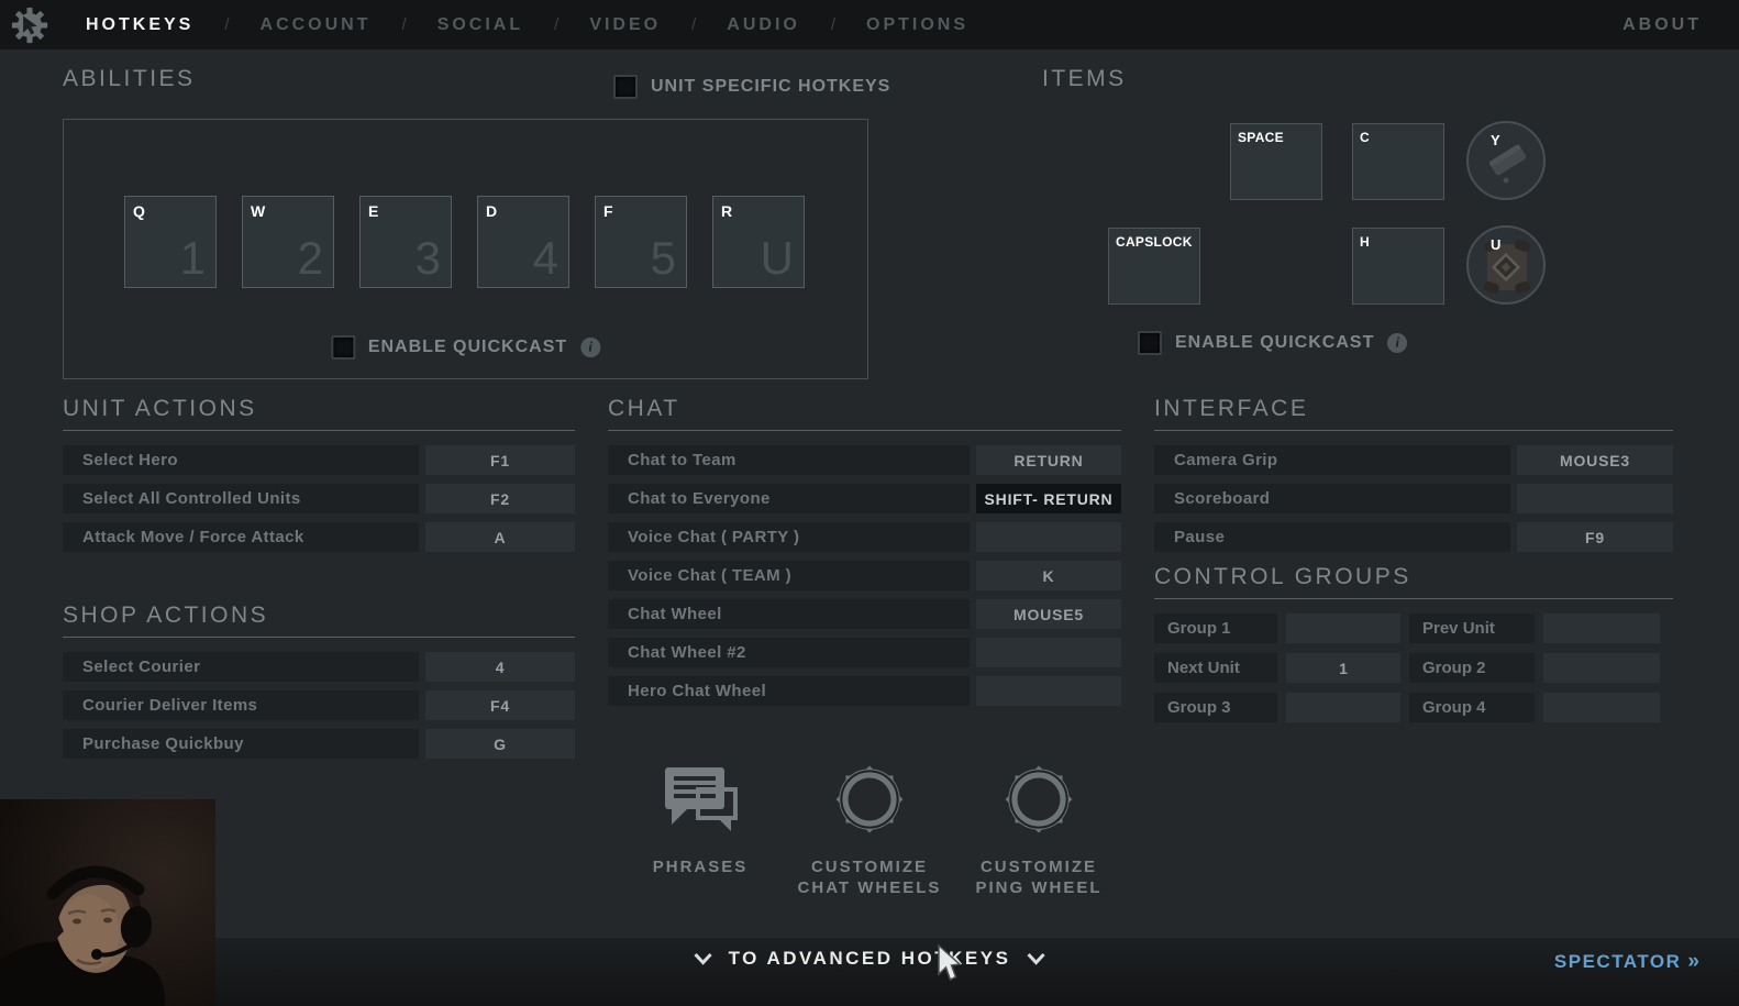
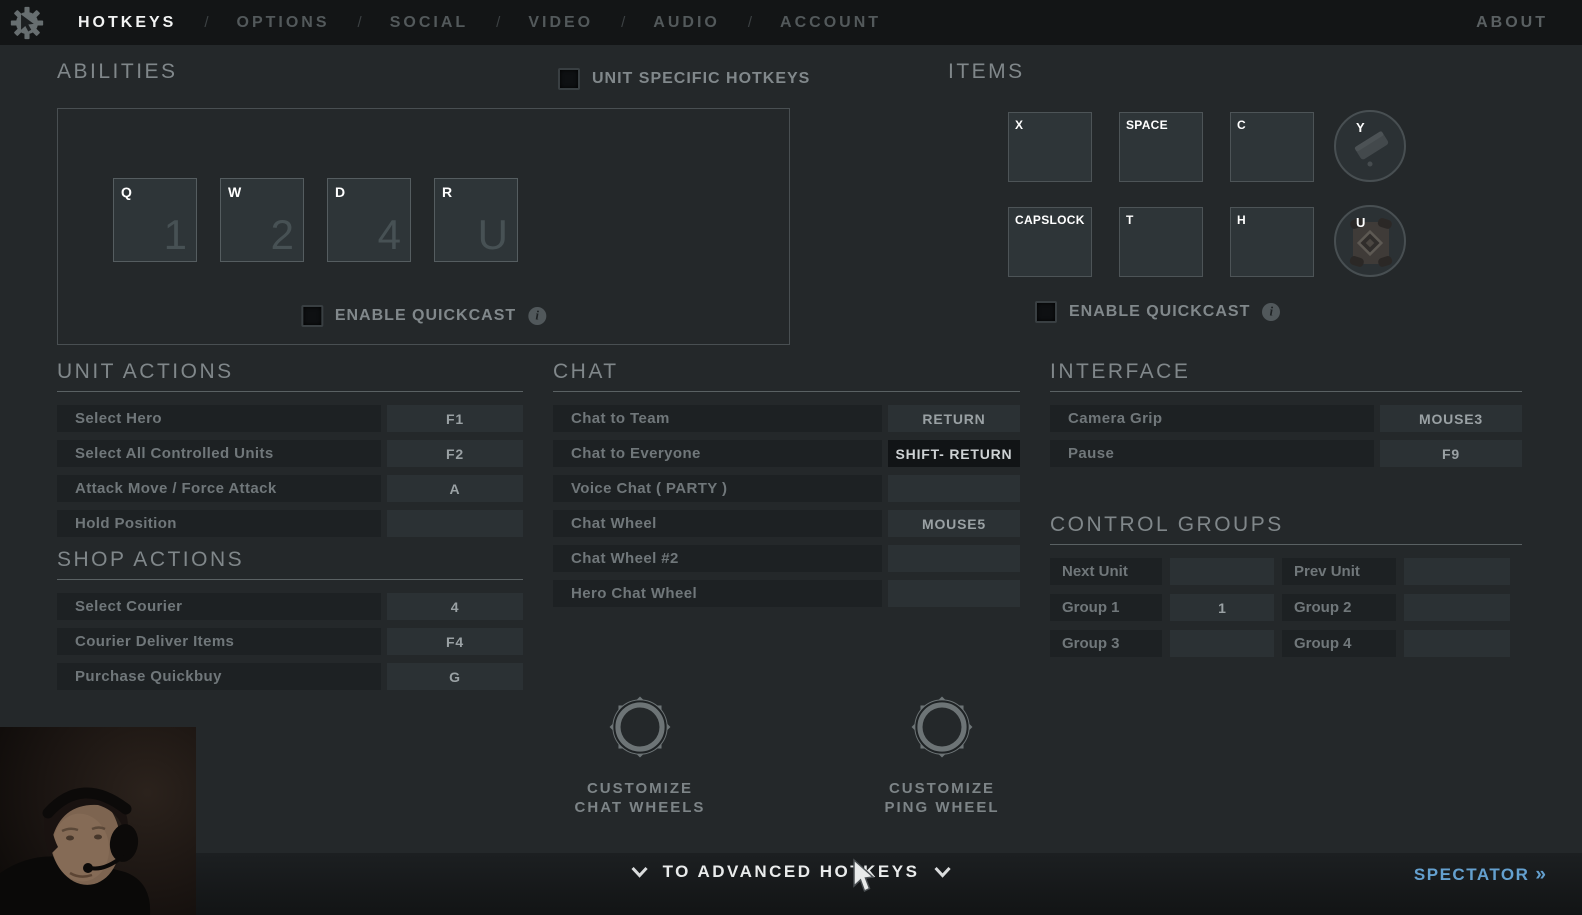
  HOTKEYS
  /
- ACCOUNT
+ OPTIONS
  /
  SOCIAL
  /
  VIDEO
  /
  AUDIO
  /
- OPTIONS
+ ACCOUNT
  ABOUT
  ABILITIES
  UNIT SPECIFIC HOTKEYS
  ITEMS
  Q
  1
  W
  2
- E
- 3
  D
  4
- F
- 5
  R
  U
  ENABLE QUICKCAST
+ X
  SPACE
  C
  Y
  CAPSLOCK
+ T
  H
  U
  ENABLE QUICKCAST
  UNIT ACTIONS
  Select Hero
  F1
  Select All Controlled Units
  F2
  Attack Move / Force Attack
  A
+ Hold Position
  SHOP ACTIONS
  Select Courier
  4
  Courier Deliver Items
  F4
  Purchase Quickbuy
  G
  CHAT
  Chat to Team
  RETURN
  Chat to Everyone
  SHIFT- RETURN
  Voice Chat ( PARTY )
- Voice Chat ( TEAM )
- K
  Chat Wheel
  MOUSE5
  Chat Wheel #2
  Hero Chat Wheel
  INTERFACE
  Camera Grip
  MOUSE3
- Scoreboard
  Pause
  F9
  CONTROL GROUPS
- Group 1
+ Next Unit
  Prev Unit
- Next Unit
+ Group 1
  1
  Group 2
  Group 3
  Group 4
- PHRASES
  CUSTOMIZE
  CHAT WHEELS
  CUSTOMIZE
  PING WHEEL
  TO ADVANCED HOKEYS
  SPECTATOR
  »
